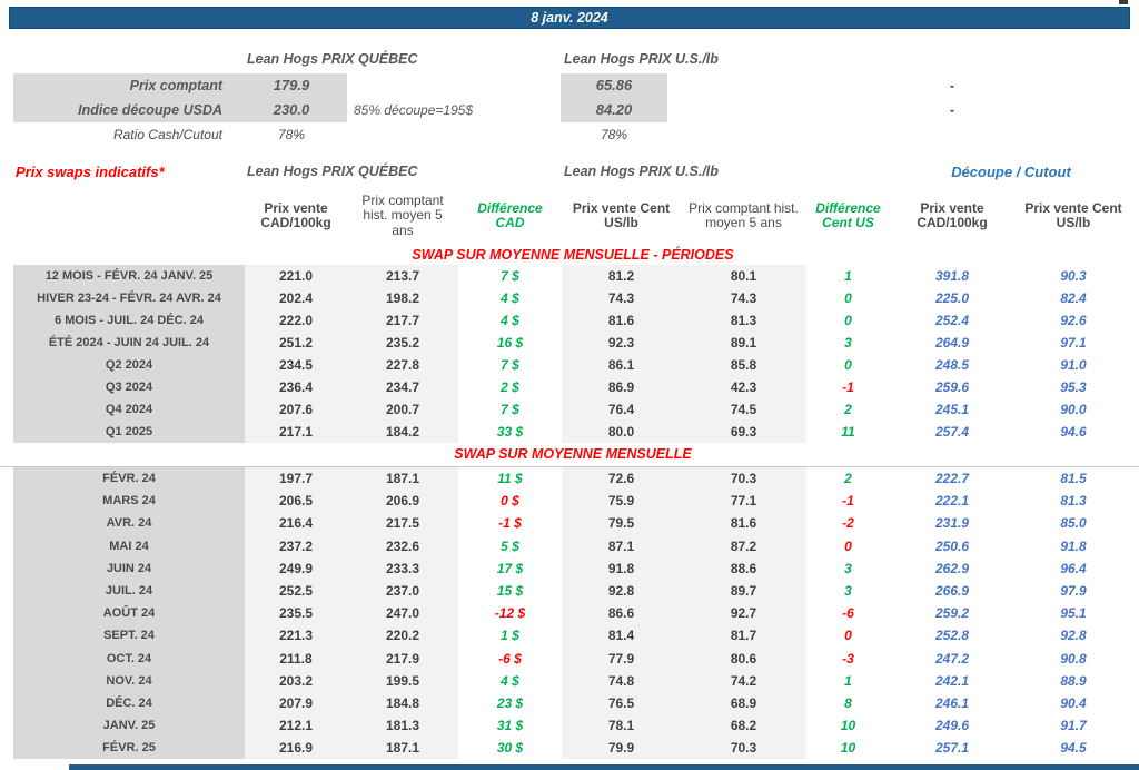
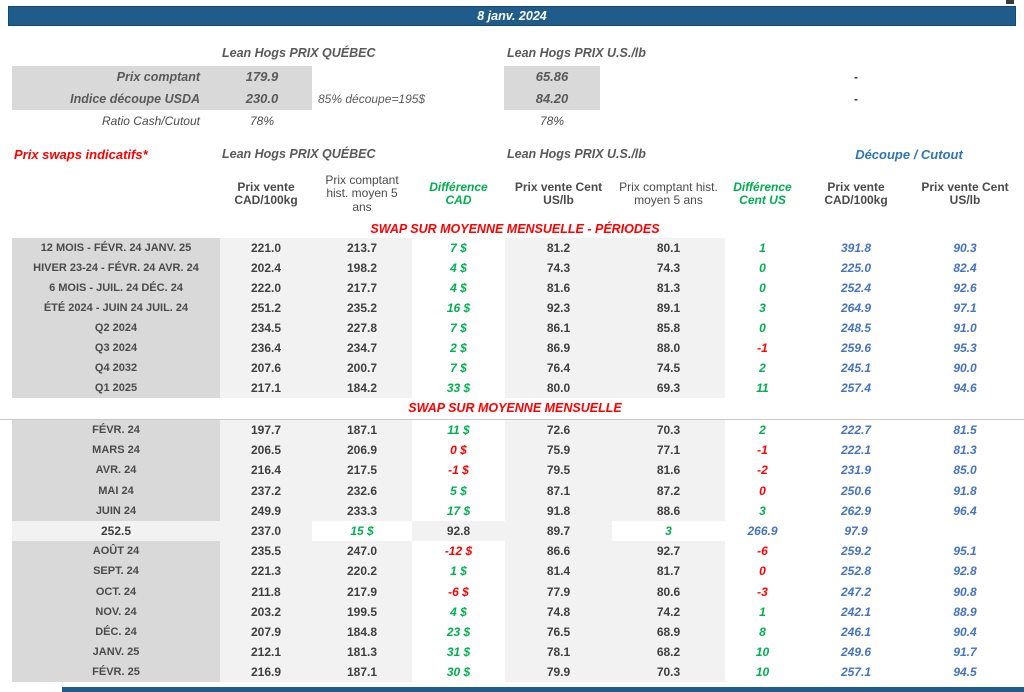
  8 janv. 2024
  Lean Hogs PRIX QUÉBEC
  Lean Hogs PRIX U.S./lb
  Prix comptant
  179.9
  65.86
  -
  Indice découpe USDA
  230.0
  85% découpe=195$
  84.20
  -
  Ratio Cash/Cutout
  78%
  78%
  Prix swaps indicatifs*
  Lean Hogs PRIX QUÉBEC
  Lean Hogs PRIX U.S./lb
  Découpe / Cutout
  Prix vente CAD/100kg
  Prix comptant hist. moyen 5 ans
  Différence CAD
  Prix vente Cent US/lb
  Prix comptant hist. moyen 5 ans
  Différence Cent US
  Prix vente CAD/100kg
  Prix vente Cent US/lb
  SWAP SUR MOYENNE MENSUELLE - PÉRIODES
  12 MOIS - FÉVR. 24 JANV. 25
  221.0
  213.7
  7 $
  81.2
  80.1
  1
  391.8
  90.3
  HIVER 23-24 - FÉVR. 24 AVR. 24
  202.4
  198.2
  4 $
  74.3
  74.3
  0
  225.0
  82.4
  6 MOIS - JUIL. 24 DÉC. 24
  222.0
  217.7
  4 $
  81.6
  81.3
  0
  252.4
  92.6
  ÉTÉ 2024 - JUIN 24 JUIL. 24
  251.2
  235.2
  16 $
  92.3
  89.1
  3
  264.9
  97.1
  Q2 2024
  234.5
  227.8
  7 $
  86.1
  85.8
  0
  248.5
  91.0
  Q3 2024
  236.4
  234.7
  2 $
  86.9
- 42.3
+ 88.0
  -1
  259.6
  95.3
- Q4 2024
+ Q4 2032
  207.6
  200.7
  7 $
  76.4
  74.5
  2
  245.1
  90.0
  Q1 2025
  217.1
  184.2
  33 $
  80.0
  69.3
  11
  257.4
  94.6
  SWAP SUR MOYENNE MENSUELLE
  FÉVR. 24
  197.7
  187.1
  11 $
  72.6
  70.3
  2
  222.7
  81.5
  MARS 24
  206.5
  206.9
  0 $
  75.9
  77.1
  -1
  222.1
  81.3
  AVR. 24
  216.4
  217.5
  -1 $
  79.5
  81.6
  -2
  231.9
  85.0
  MAI 24
  237.2
  232.6
  5 $
  87.1
  87.2
  0
  250.6
  91.8
  JUIN 24
  249.9
  233.3
  17 $
  91.8
  88.6
  3
  262.9
  96.4
- JUIL. 24
  252.5
  237.0
  15 $
  92.8
  89.7
  3
  266.9
  97.9
  AOÛT 24
  235.5
  247.0
  -12 $
  86.6
  92.7
  -6
  259.2
  95.1
  SEPT. 24
  221.3
  220.2
  1 $
  81.4
  81.7
  0
  252.8
  92.8
  OCT. 24
  211.8
  217.9
  -6 $
  77.9
  80.6
  -3
  247.2
  90.8
  NOV. 24
  203.2
  199.5
  4 $
  74.8
  74.2
  1
  242.1
  88.9
  DÉC. 24
  207.9
  184.8
  23 $
  76.5
  68.9
  8
  246.1
  90.4
  JANV. 25
  212.1
  181.3
  31 $
  78.1
  68.2
  10
  249.6
  91.7
  FÉVR. 25
  216.9
  187.1
  30 $
  79.9
  70.3
  10
  257.1
  94.5
